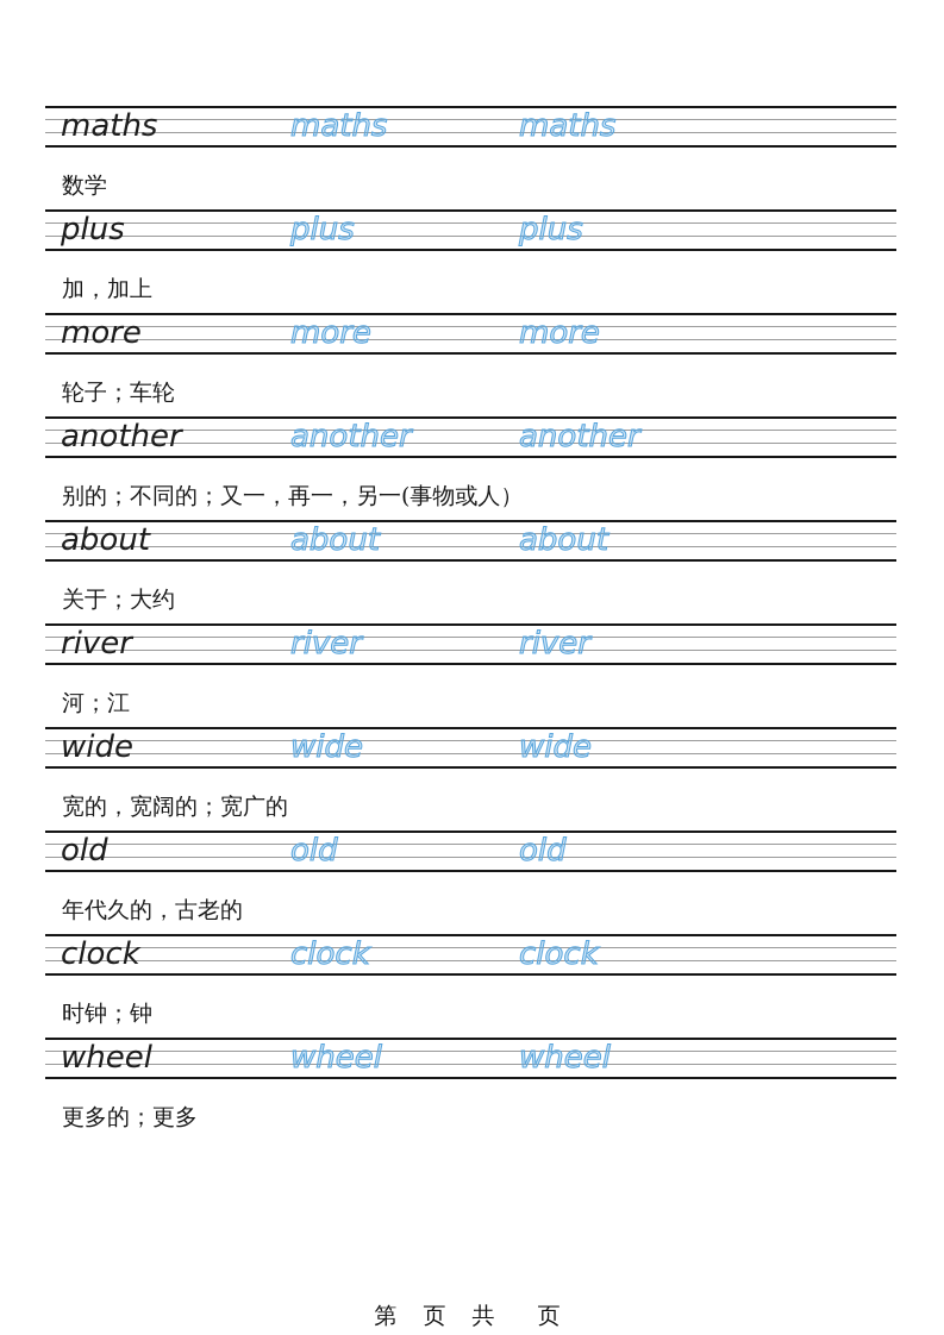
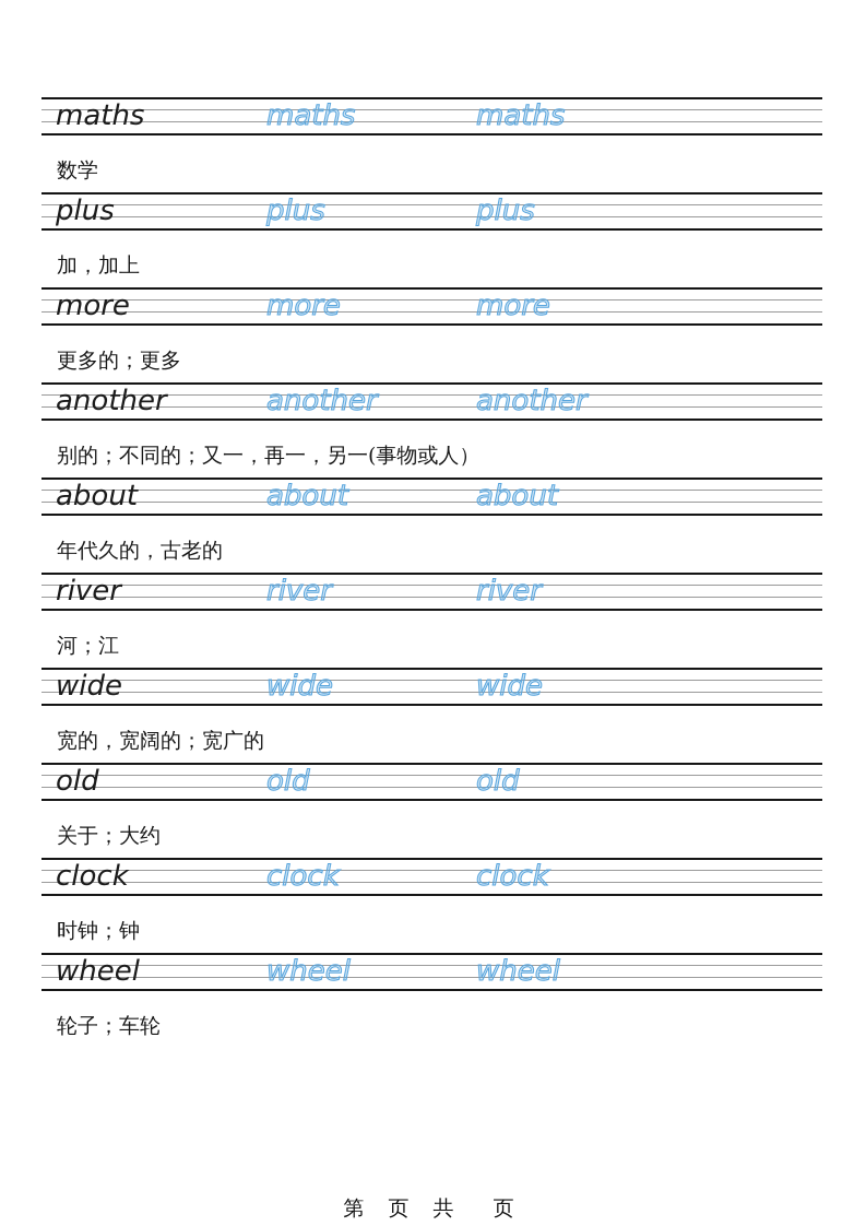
  maths
  maths
  maths
  数学
  plus
  plus
  plus
  加，加上
  more
  more
  more
- 轮子；车轮
+ 更多的；更多
  another
  another
  another
  别的；不同的；又一，再一，另一(事物或人）
  about
  about
  about
- 关于；大约
+ 年代久的，古老的
  river
  river
  river
  河；江
  wide
  wide
  wide
  宽的，宽阔的；宽广的
  old
  old
  old
- 年代久的，古老的
+ 关于；大约
  clock
  clock
  clock
  时钟；钟
  wheel
  wheel
  wheel
- 更多的；更多
+ 轮子；车轮
  第 页 共 页
